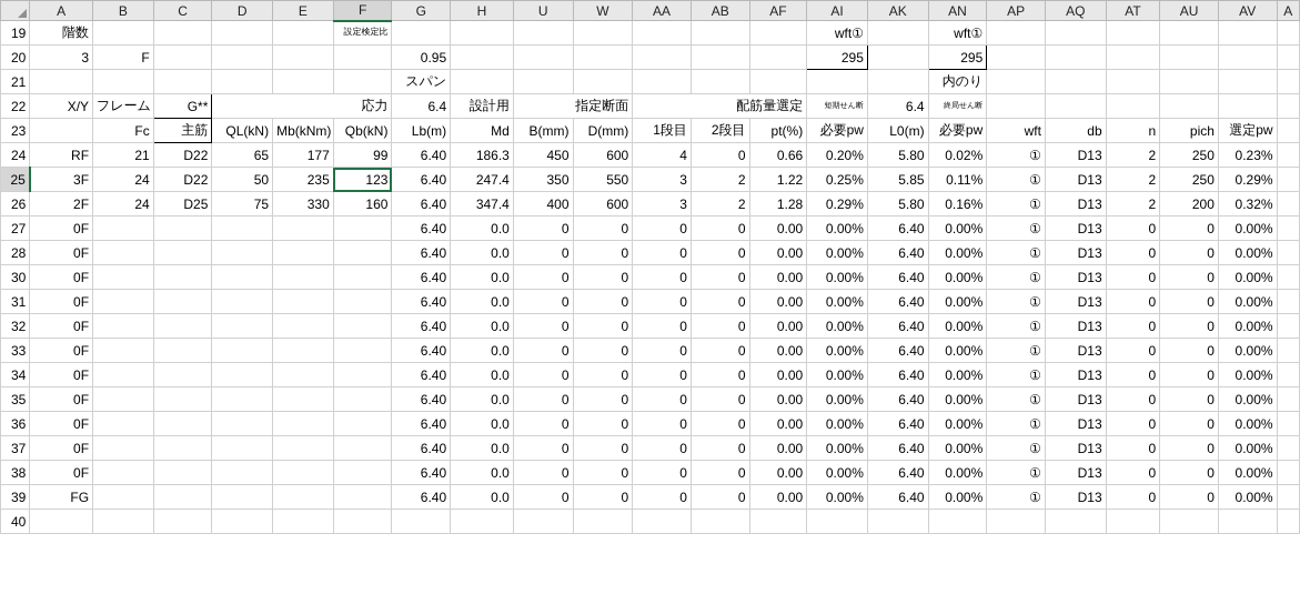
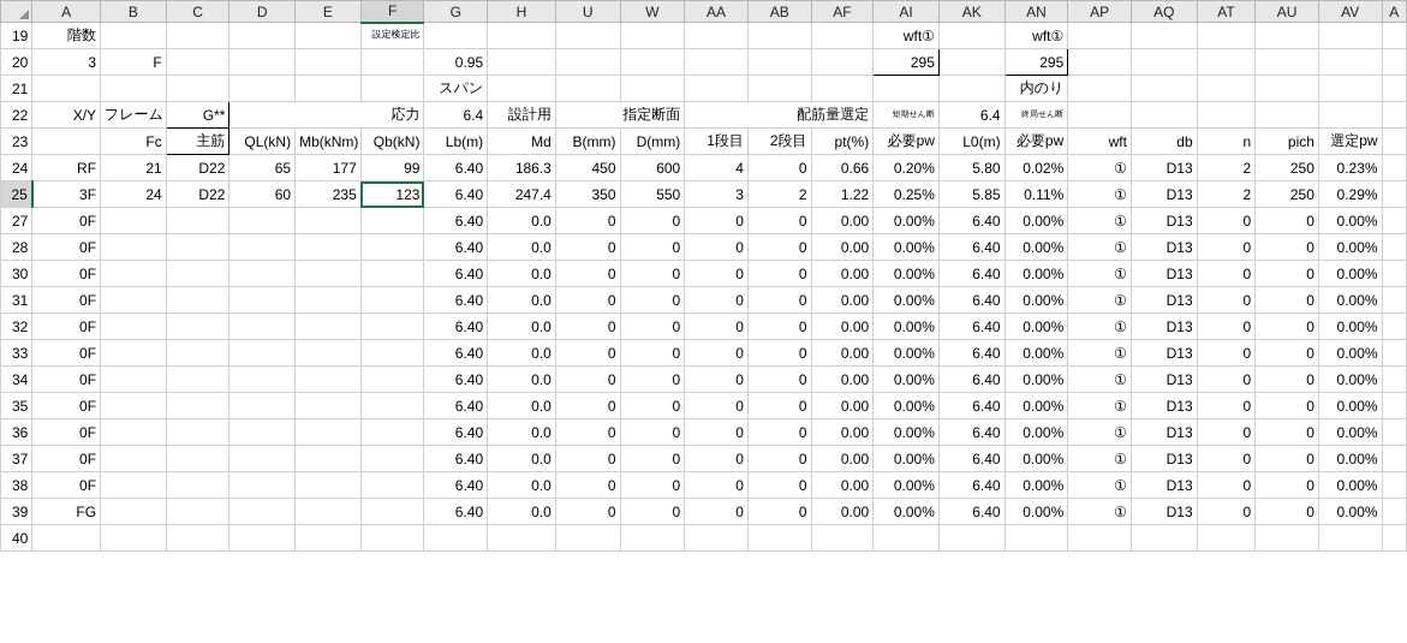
  	A	B	C	D	E	F	G	H	U	W	AA	AB	AF	AI	AK	AN	AP	AQ	AT	AU	AV	A
  19	階数					設定検定比								wft①		wft①
  20	3	F					0.95							295		295
  21							スパン									内のり
  22	X/Y	フレーム	G**	応力	6.4	設計用	指定断面	配筋量選定		6.4
  23		Fc	主筋	QL(kN)	Mb(kNm)	Qb(kN)	Lb(m)	Md	B(mm)	D(mm)	1段目	2段目	pt(%)	必要pw	L0(m)	必要pw	wft	db	n	pich	選定pw
  24	RF	21	D22	65	177	99	6.40	186.3	450	600	4	0	0.66	0.20%	5.80	0.02%	①	D13	2	250	0.23%
- 25	3F	24	D22	50	235	123	6.40	247.4	350	550	3	2	1.22	0.25%	5.85	0.11%	①	D13	2	250	0.29%
+ 25	3F	24	D22	60	235	123	6.40	247.4	350	550	3	2	1.22	0.25%	5.85	0.11%	①	D13	2	250	0.29%
- 26	2F	24	D25	75	330	160	6.40	347.4	400	600	3	2	1.28	0.29%	5.80	0.16%	①	D13	2	200	0.32%
  27	0F						6.40	0.0	0	0	0	0	0.00	0.00%	6.40	0.00%	①	D13	0	0	0.00%
  28	0F						6.40	0.0	0	0	0	0	0.00	0.00%	6.40	0.00%	①	D13	0	0	0.00%
  30	0F						6.40	0.0	0	0	0	0	0.00	0.00%	6.40	0.00%	①	D13	0	0	0.00%
  31	0F						6.40	0.0	0	0	0	0	0.00	0.00%	6.40	0.00%	①	D13	0	0	0.00%
  32	0F						6.40	0.0	0	0	0	0	0.00	0.00%	6.40	0.00%	①	D13	0	0	0.00%
  33	0F						6.40	0.0	0	0	0	0	0.00	0.00%	6.40	0.00%	①	D13	0	0	0.00%
  34	0F						6.40	0.0	0	0	0	0	0.00	0.00%	6.40	0.00%	①	D13	0	0	0.00%
  35	0F						6.40	0.0	0	0	0	0	0.00	0.00%	6.40	0.00%	①	D13	0	0	0.00%
  36	0F						6.40	0.0	0	0	0	0	0.00	0.00%	6.40	0.00%	①	D13	0	0	0.00%
  37	0F						6.40	0.0	0	0	0	0	0.00	0.00%	6.40	0.00%	①	D13	0	0	0.00%
  38	0F						6.40	0.0	0	0	0	0	0.00	0.00%	6.40	0.00%	①	D13	0	0	0.00%
  39	FG						6.40	0.0	0	0	0	0	0.00	0.00%	6.40	0.00%	①	D13	0	0	0.00%
  40
